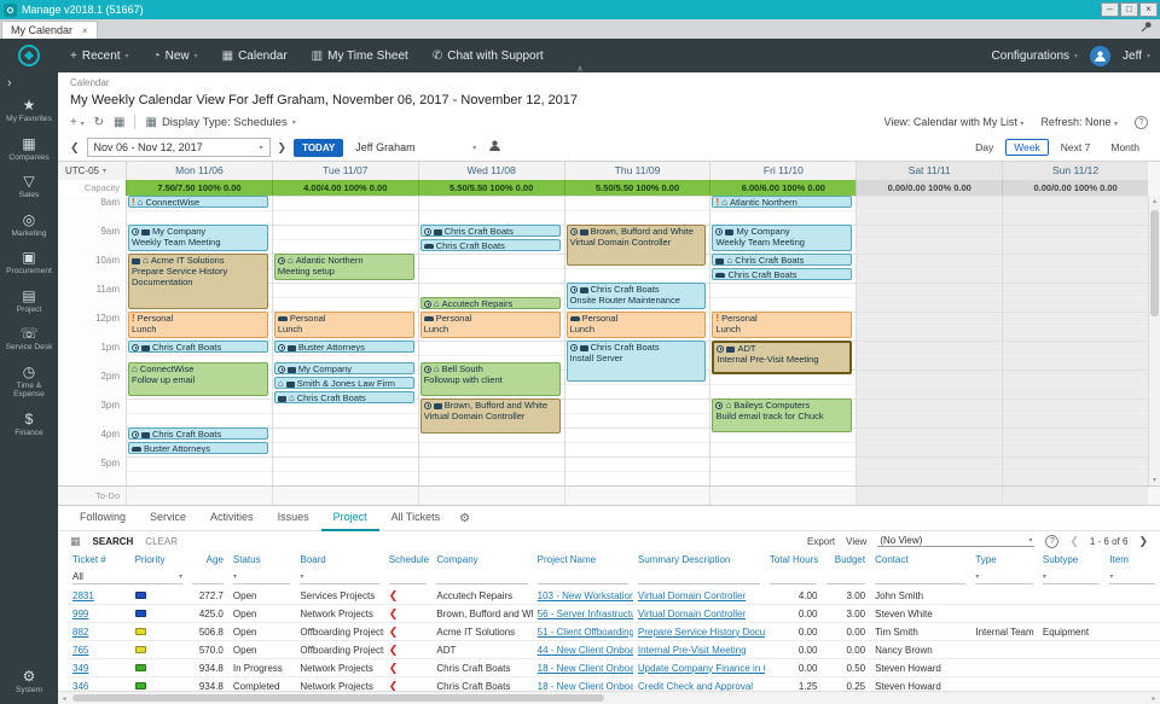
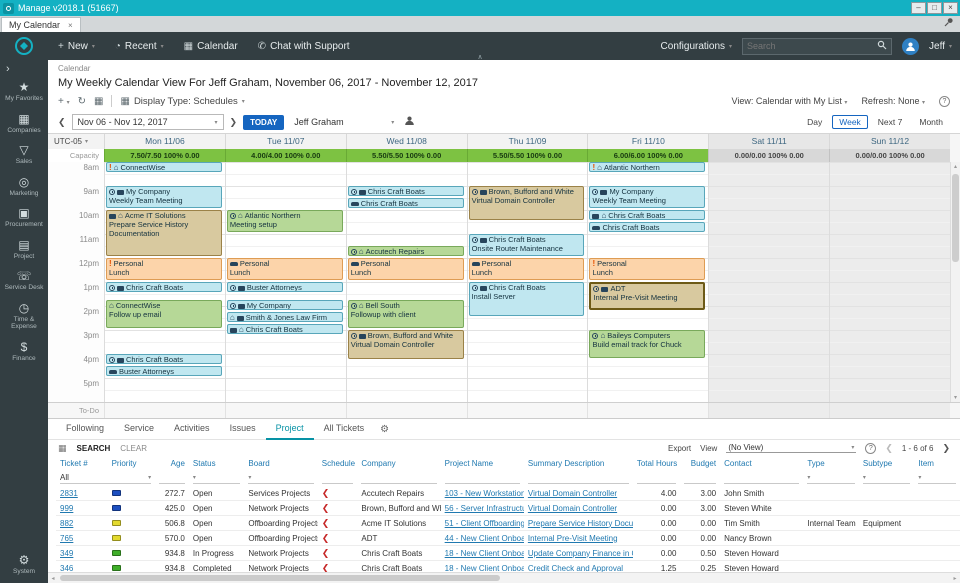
  Manage v2018.1 (51667)
  –
  □
  ×
  My Calendar
  ×
  +
- Recent
+ New
  ◔
- New
+ Recent
  ▦
  Calendar
- ▥
- My Time Sheet
  ✆
  Chat with Support
  Configurations
+ Search
  Jeff
  ›
  ★
  ▦
  ▽
  ◎
  ▣
  ▤
  ☏
  ◷
  $
  ⚙
  Calendar
  My Weekly Calendar View For Jeff Graham, November 06, 2017 - November 12, 2017
  ↻
  ▦
  ▦
  Display Type: Schedules
  View: Calendar with My List
  Refresh: None
  ❮
  Nov 06 - Nov 12, 2017
  ❯
  TODAY
  Jeff Graham
  Day
  Week
  Next 7
  Month
  UTC-05
  Mon 11/06
  Tue 11/07
  Wed 11/08
  Thu 11/09
  Fri 11/10
  Sat 11/11
  Sun 11/12
  Capacity
  7.50/7.50 100% 0.00
  4.00/4.00 100% 0.00
  5.50/5.50 100% 0.00
  5.50/5.50 100% 0.00
  6.00/6.00 100% 0.00
  0.00/0.00 100% 0.00
  0.00/0.00 100% 0.00
  8am
  9am
  10am
  11am
  12pm
  1pm
  2pm
  3pm
  4pm
  5pm
  !
  ⌂
  ConnectWise
  My Company
  Weekly Team Meeting
  ⌂
  Acme IT Solutions
  Prepare Service History Documentation
  !
  Personal
  Lunch
  Chris Craft Boats
  ⌂
  ConnectWise
  Follow up email
  Chris Craft Boats
  Buster Attorneys
  ⌂
  Atlantic Northern
  Meeting setup
  Personal
  Lunch
  Buster Attorneys
  My Company
  ⌂
  Smith & Jones Law Firm
  ⌂
  Chris Craft Boats
  Chris Craft Boats
  Chris Craft Boats
  ⌂
  Accutech Repairs
  Personal
  Lunch
  ⌂
  Bell South
  Followup with client
  Brown, Bufford and White
  Virtual Domain Controller
  Brown, Bufford and White
  Virtual Domain Controller
  Chris Craft Boats
  Onsite Router Maintenance
  Personal
  Lunch
  Chris Craft Boats
  Install Server
  !
  ⌂
  Atlantic Northern
  My Company
  Weekly Team Meeting
  ⌂
  Chris Craft Boats
  Chris Craft Boats
  !
  Personal
  Lunch
  ADT
  Internal Pre-Visit Meeting
  ⌂
  Baileys Computers
  Build email track for Chuck
  To-Do
  Following
  Service
  Activities
  Issues
  Project
  All Tickets
  ⚙
  ▦
  SEARCH
  CLEAR
  Export
  View
  (No View)
  ❮
  1 - 6 of 6
  ❯
  Ticket #
  Priority
  Age
  Status
  Board
  Schedule
  Company
  Project Name
  Summary Description
  Total Hours
  Budget
  Contact
  Type
  Subtype
  Item
  All
  2831
  272.7
  Open
  Services Projects
  ❮
  Accutech Repairs
  103 - New Workstation
  Virtual Domain Controller
  4.00
  3.00
  John Smith
  999
  425.0
  Open
  Network Projects
  ❮
  Brown, Bufford and W
  56 - Server Infrastruct
  Virtual Domain Controller
  0.00
  3.00
  Steven White
  882
  506.8
  Open
  Offboarding Project
  ❮
  Acme IT Solutions
  51 - Client Offboarding
  Prepare Service History Docu
  0.00
  0.00
  Tim Smith
  Internal Team
  Equipment
  765
  570.0
  Open
  Offboarding Project
  ❮
  ADT
  44 - New Client Onboa
  Internal Pre-Visit Meeting
  0.00
  0.00
  Nancy Brown
  349
  934.8
  In Progress
  Network Projects
  ❮
  Chris Craft Boats
  18 - New Client Onboa
  0.00
  0.50
  Steven Howard
  346
  934.8
  Completed
  Network Projects
  ❮
  Chris Craft Boats
  18 - New Client Onboa
  Credit Check and Approval
  1.25
  0.25
  Steven Howard
